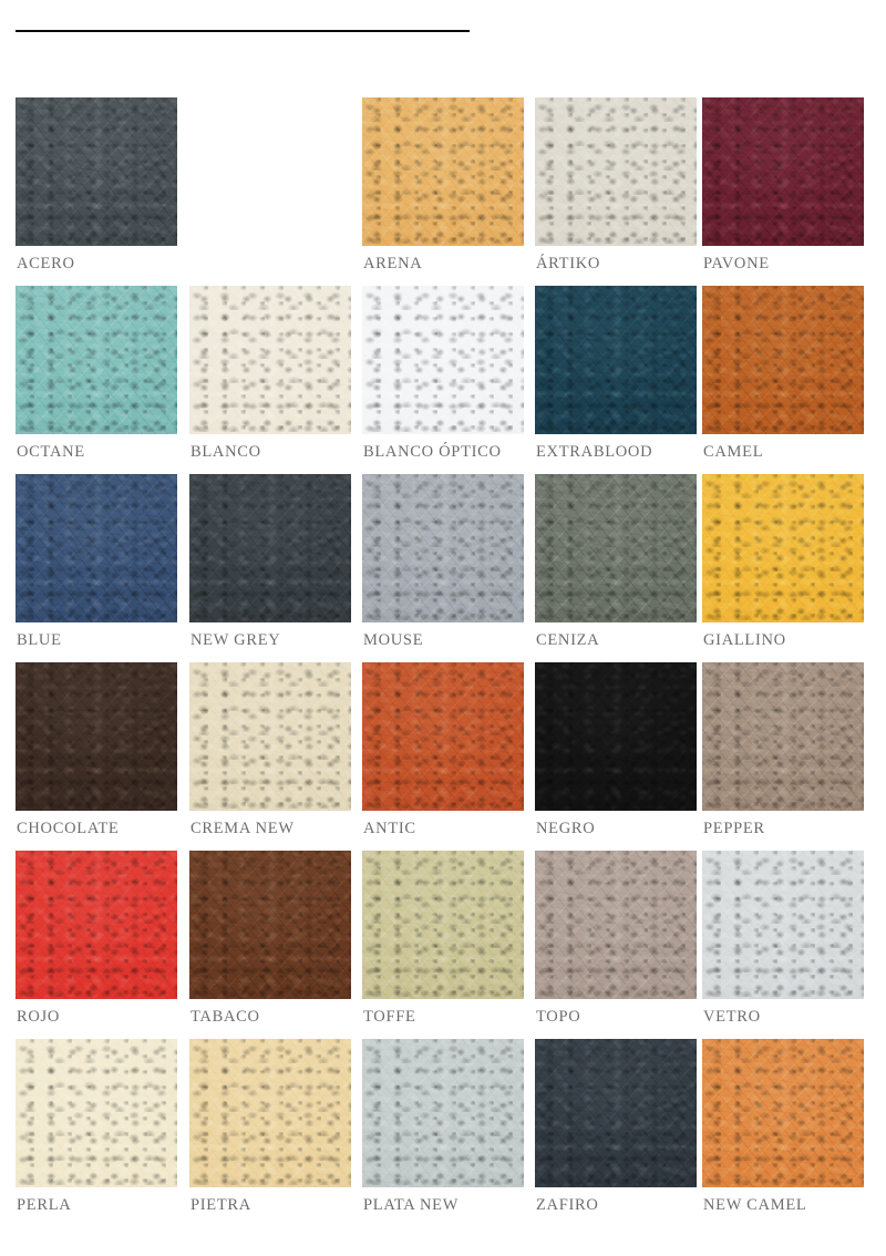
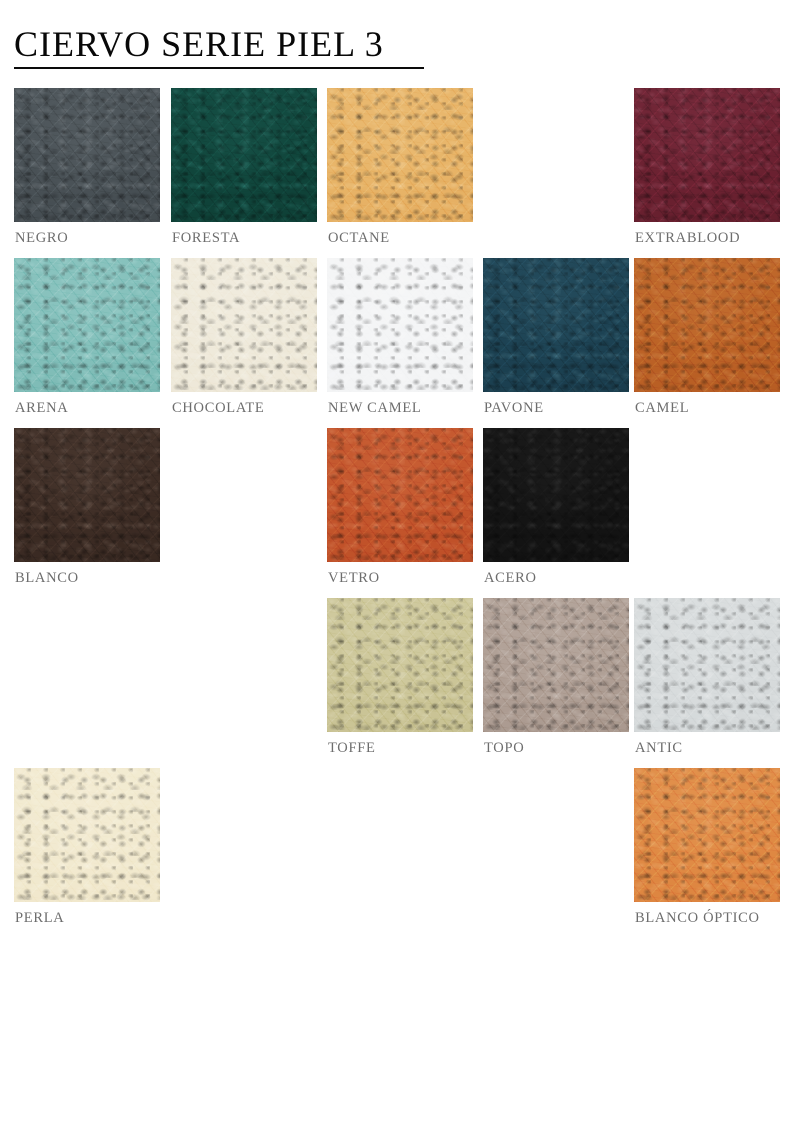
+ CIERVO SERIE PIEL 3
- ACERO
+ NEGRO
+ FORESTA
- ARENA
+ OCTANE
- ÁRTIKO
- PAVONE
+ EXTRABLOOD
- OCTANE
+ ARENA
- BLANCO
+ CHOCOLATE
- BLANCO ÓPTICO
+ NEW CAMEL
- EXTRABLOOD
+ PAVONE
  CAMEL
- BLUE
- NEW GREY
- MOUSE
- CENIZA
- GIALLINO
- CHOCOLATE
+ BLANCO
- CREMA NEW
- ANTIC
+ VETRO
- NEGRO
+ ACERO
- PEPPER
- ROJO
- TABACO
  TOFFE
  TOPO
- VETRO
+ ANTIC
  PERLA
- PIETRA
- PLATA NEW
- ZAFIRO
- NEW CAMEL
+ BLANCO ÓPTICO
